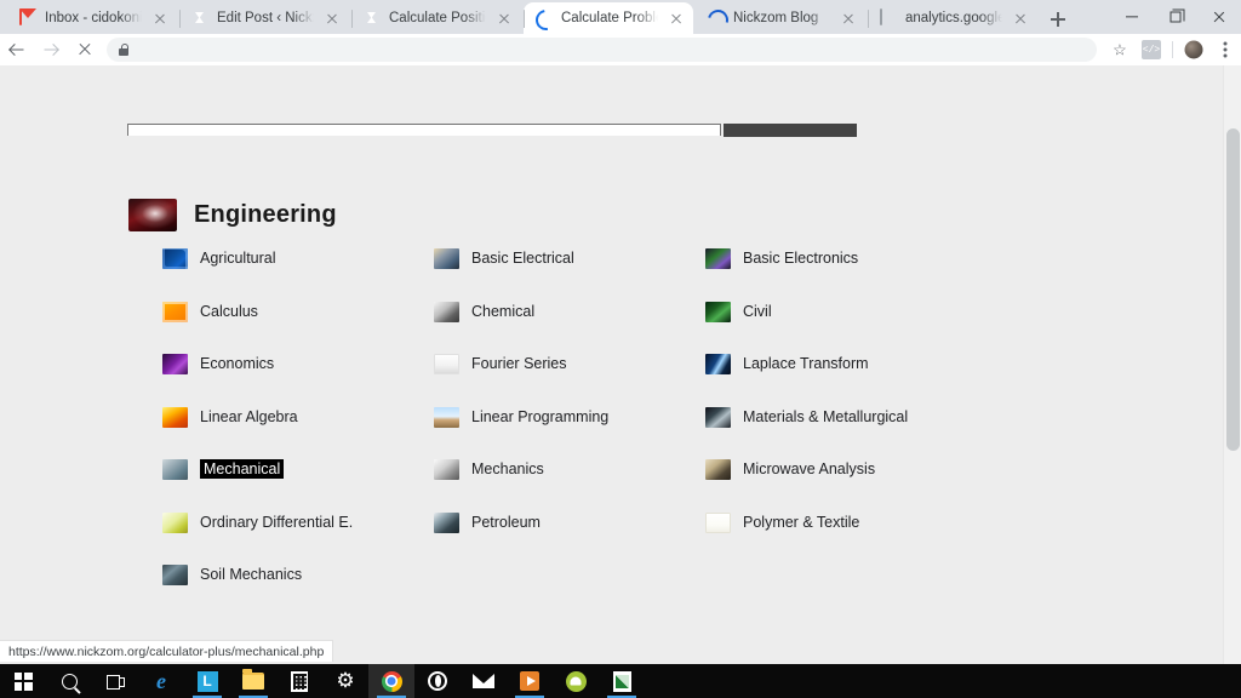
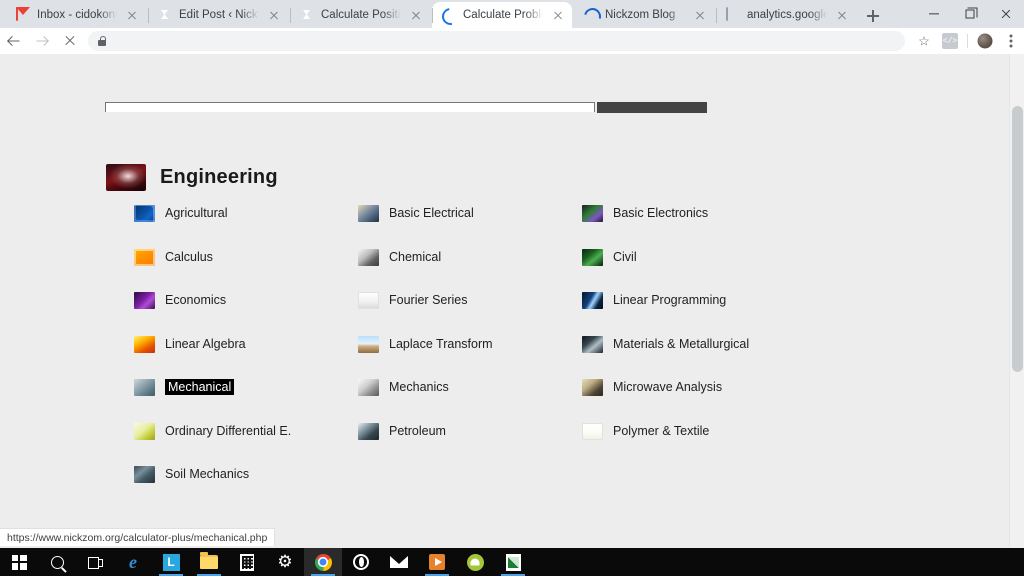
  Calculate Positi
  Nickzom Blog
  analytics.google
  ☆
  </>
  Engineering
  Agricultural
  Calculus
  Economics
  Linear Algebra
  Mechanical
  Ordinary Differential E.
  Soil Mechanics
  Basic Electrical
  Chemical
  Fourier Series
- Linear Programming
+ Laplace Transform
  Mechanics
  Petroleum
  Basic Electronics
  Civil
- Laplace Transform
+ Linear Programming
  Materials & Metallurgical
  Microwave Analysis
  Polymer & Textile
  https://www.nickzom.org/calculator-plus/mechanical.php
  e
  L
